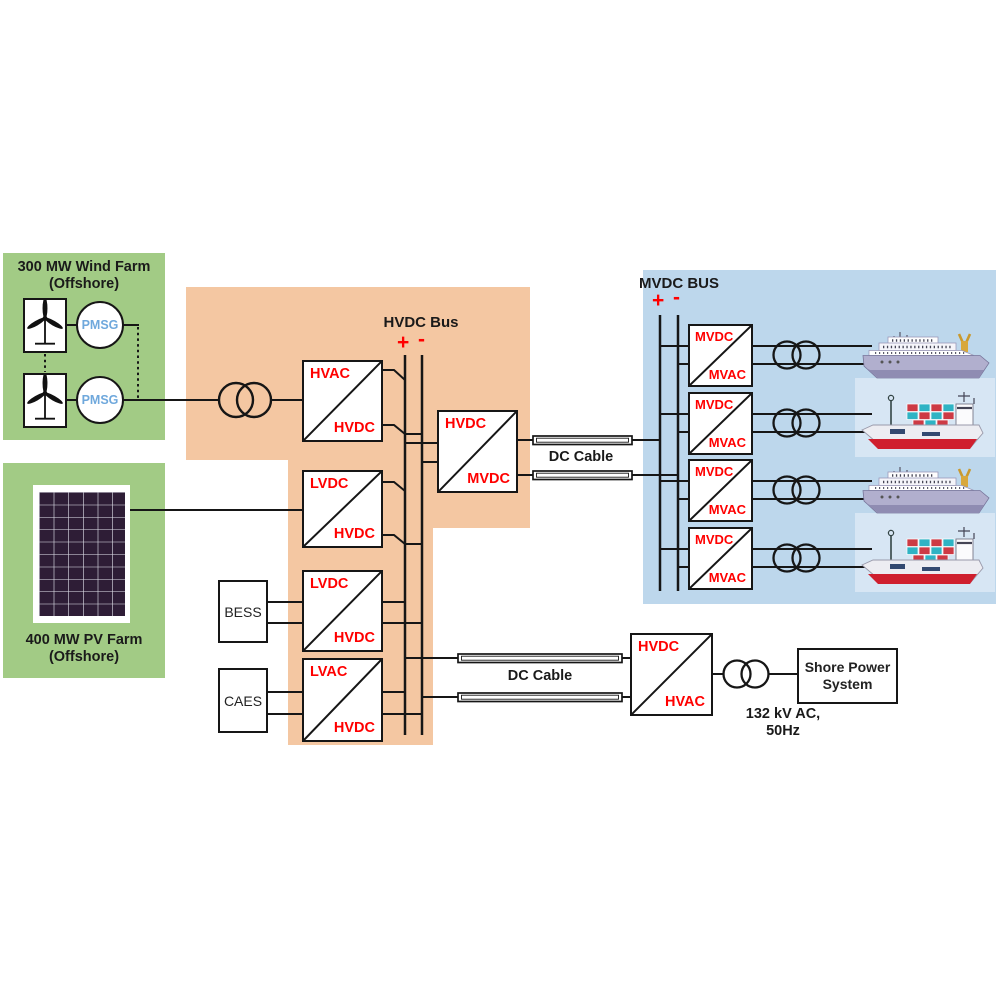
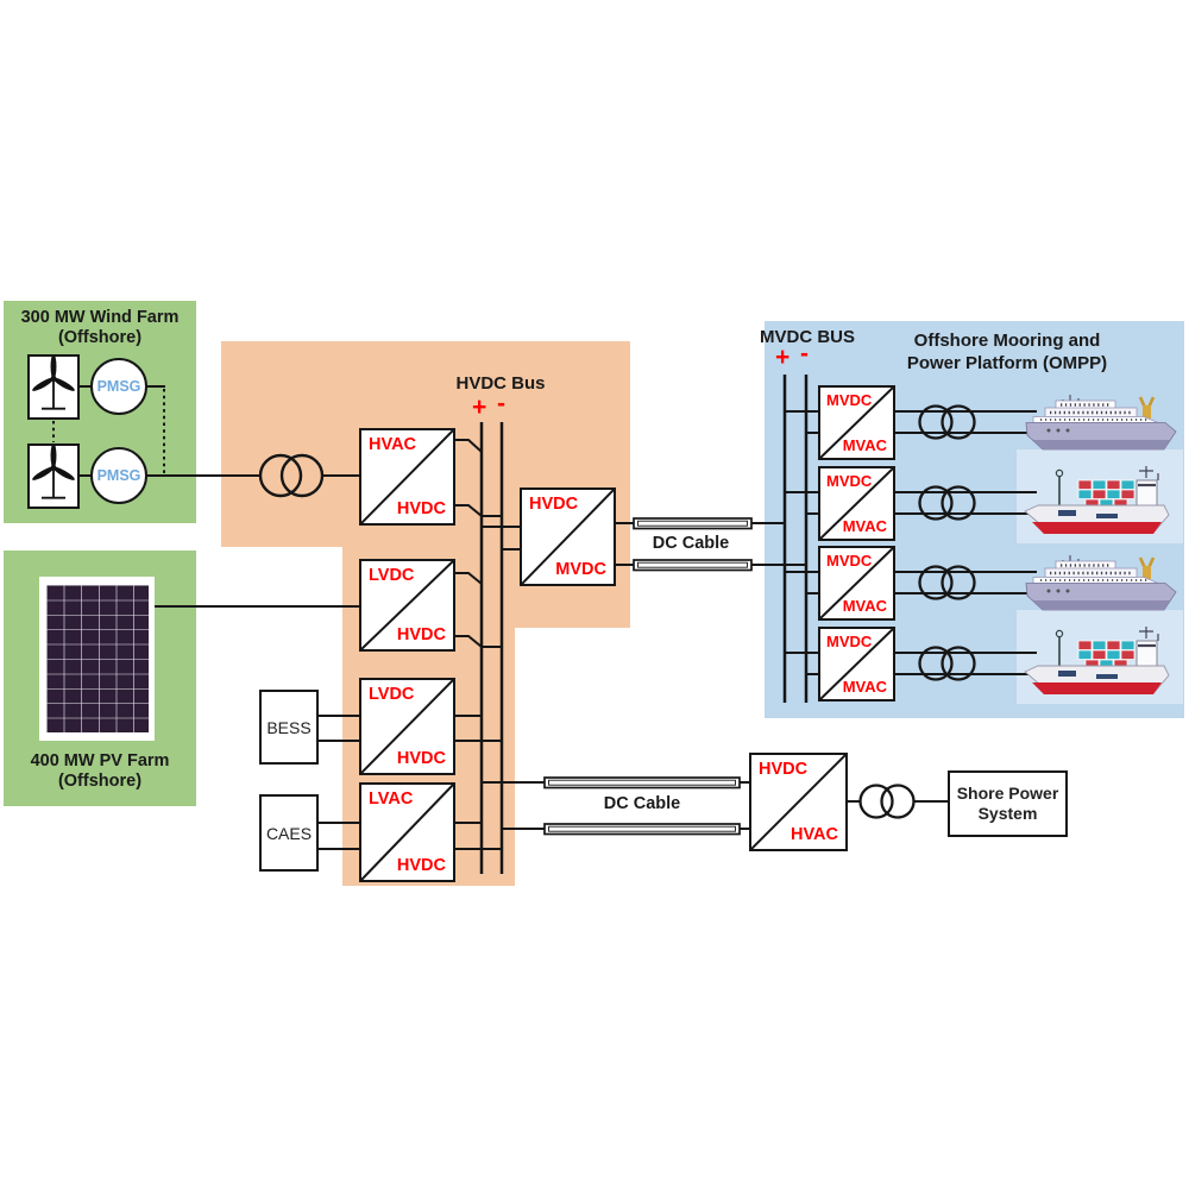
  300 MW Wind Farm
  (Offshore)
  PMSG
  PMSG
  400 MW PV Farm
  (Offshore)
  HVDC Bus
  +
  -
  MVDC BUS
  +
  -
+ Offshore Mooring and
+ Power Platform (OMPP)
  HVAC
  HVDC
  LVDC
  HVDC
  LVDC
  HVDC
  LVAC
  HVDC
  HVDC
  MVDC
  HVDC
  HVAC
  MVDC
  MVAC
  MVDC
  MVAC
  MVDC
  MVAC
  MVDC
  MVAC
  BESS
  CAES
  DC Cable
  DC Cable
  Shore Power
  System
- 132 kV AC,
- 50Hz
